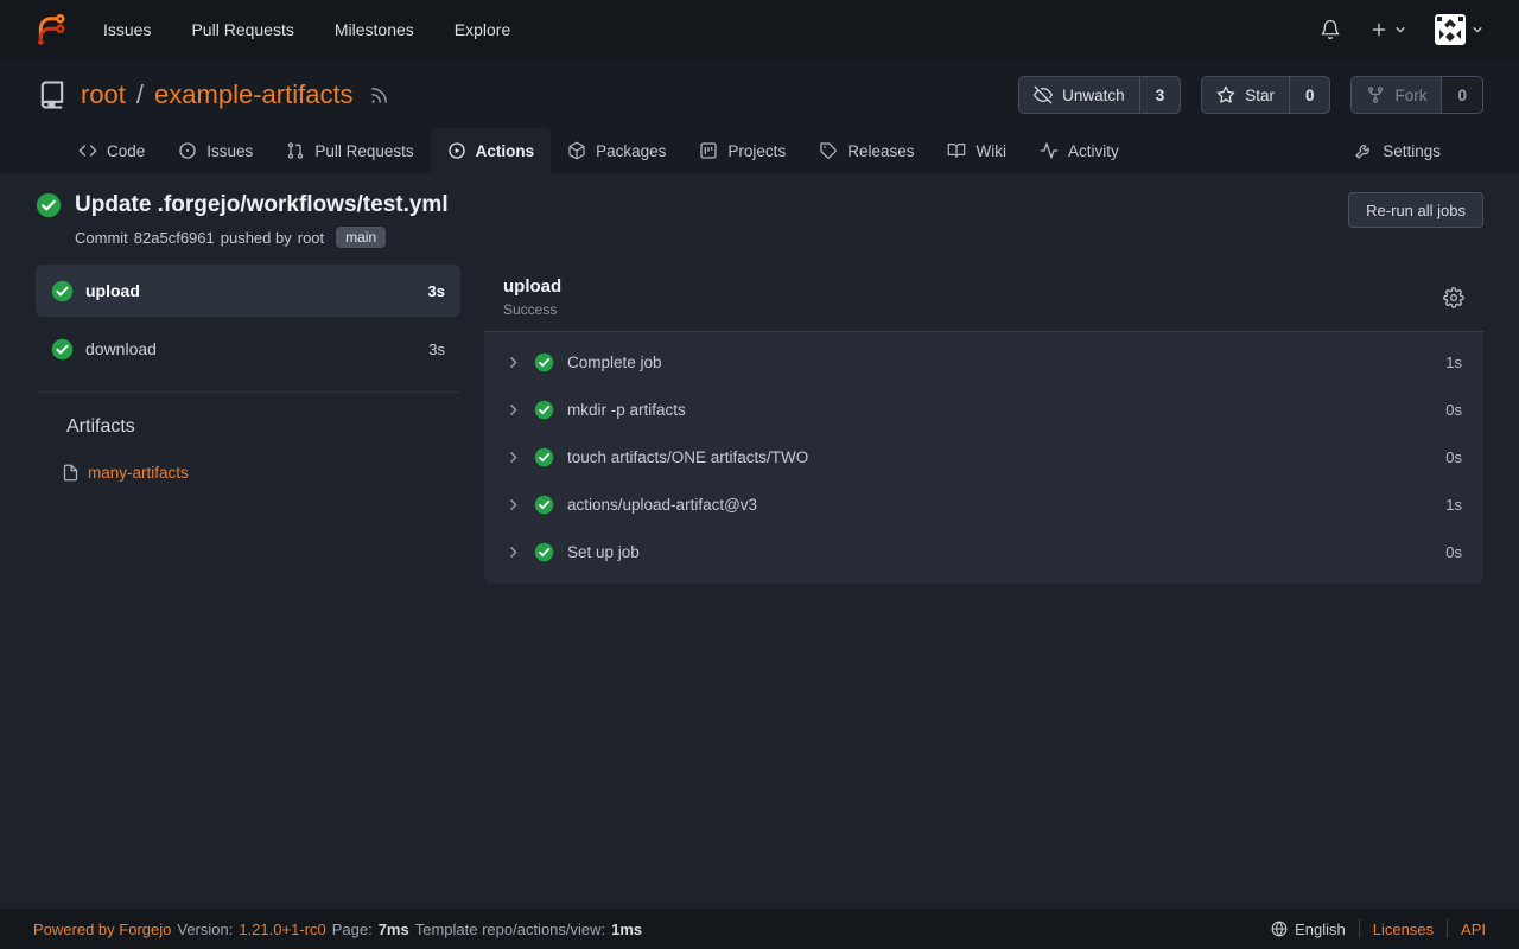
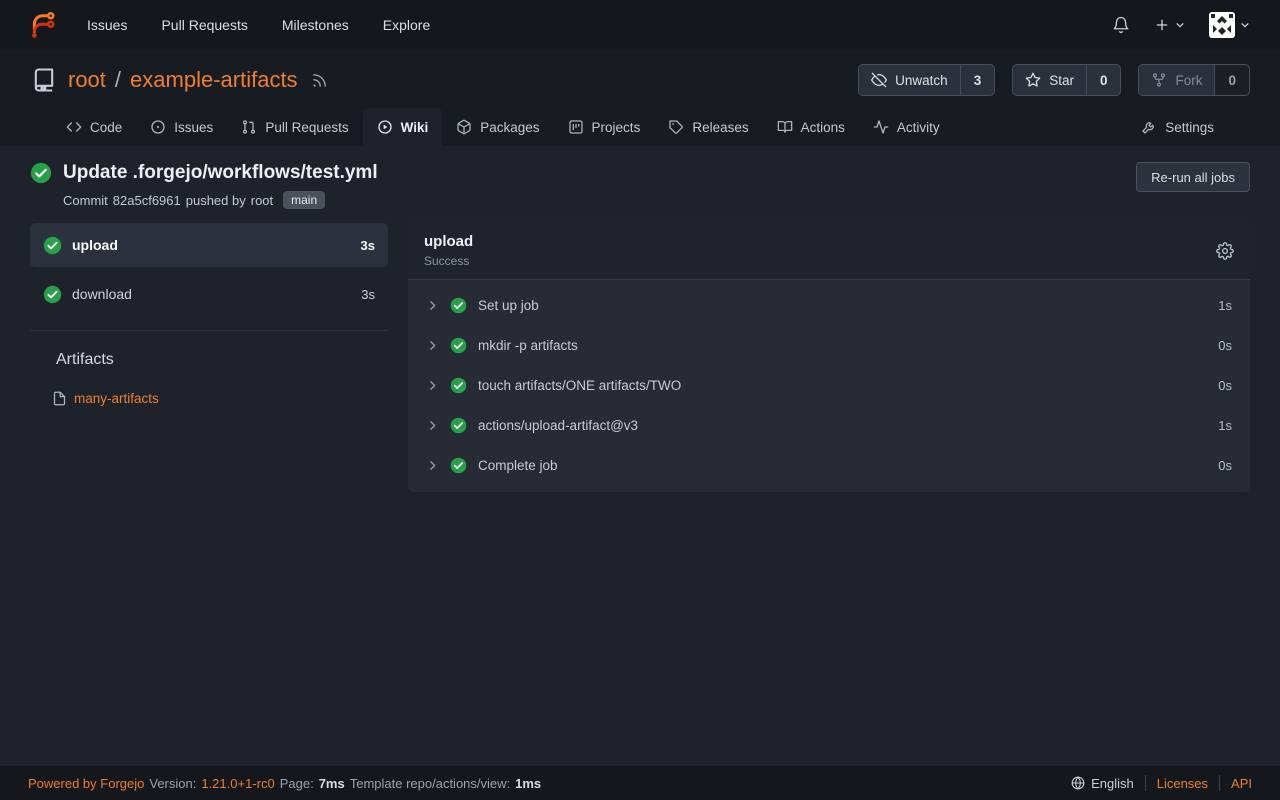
  Issues
  Pull Requests
  Milestones
  Explore
  root
  /
  example-artifacts
  Unwatch
  3
  Star
  0
  Fork
  0
  Code
  Issues
  Pull Requests
- Actions
+ Wiki
  Packages
  Projects
  Releases
- Wiki
+ Actions
  Activity
  Settings
  Update .forgejo/workflows/test.yml
  Commit
  82a5cf6961
  pushed by
  root
  main
  Re-run all jobs
  upload
  3s
  download
  3s
  Artifacts
  many-artifacts
  upload
  Success
- Complete job
+ Set up job
  1s
  mkdir -p artifacts
  0s
  touch artifacts/ONE artifacts/TWO
  0s
  actions/upload-artifact@v3
  1s
- Set up job
+ Complete job
  0s
  Powered by Forgejo
  Version:
  1.21.0+1-rc0
  Page:
  7ms
  Template repo/actions/view:
  1ms
  English
  Licenses
  API
